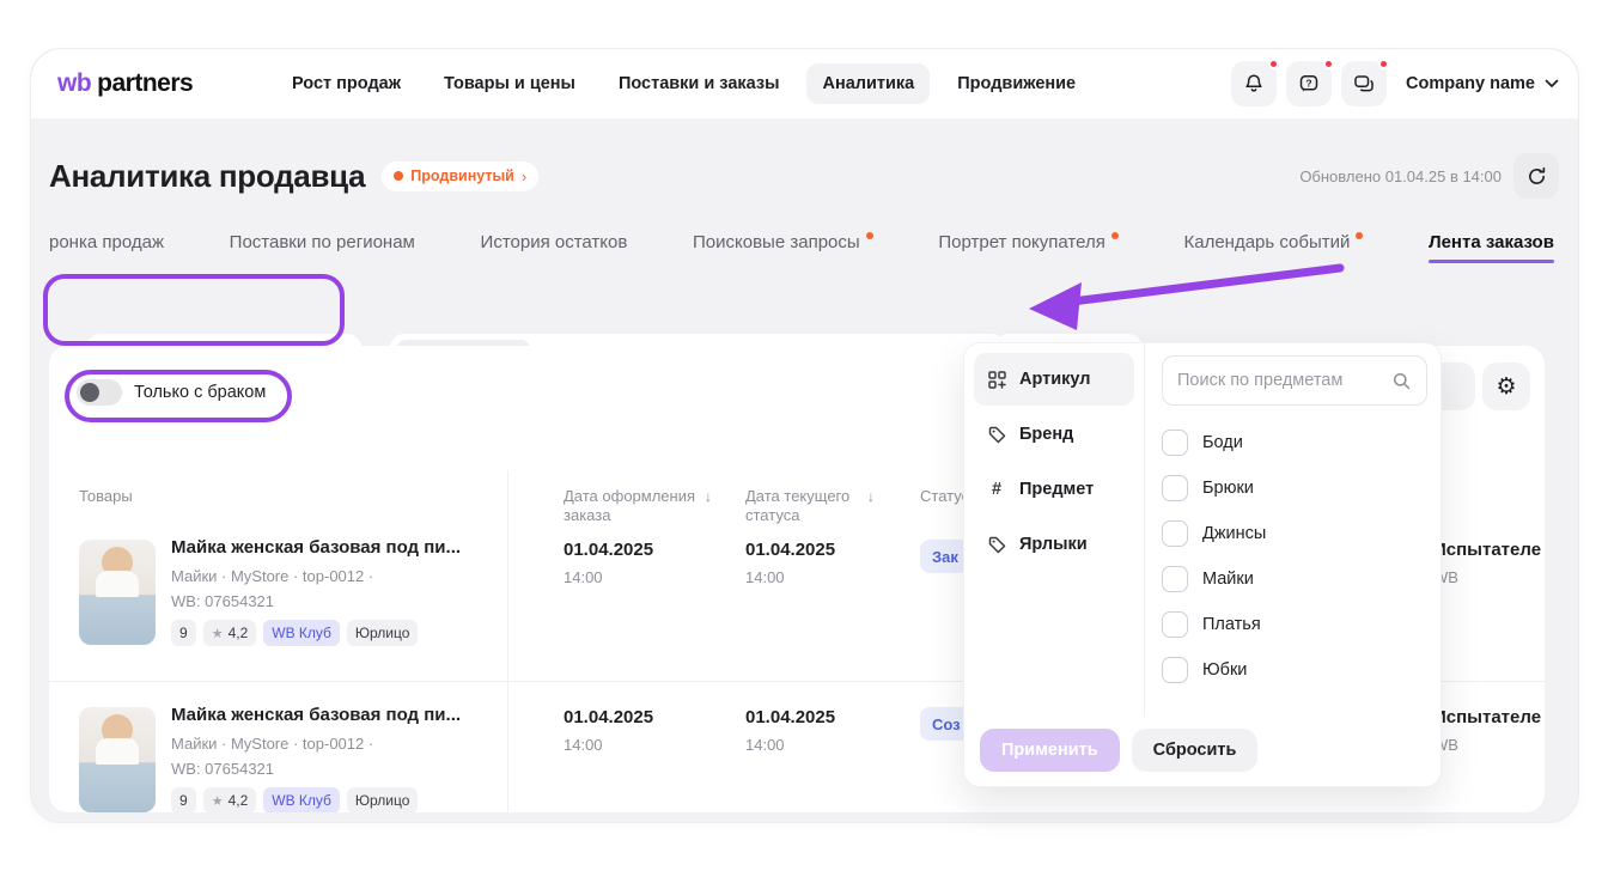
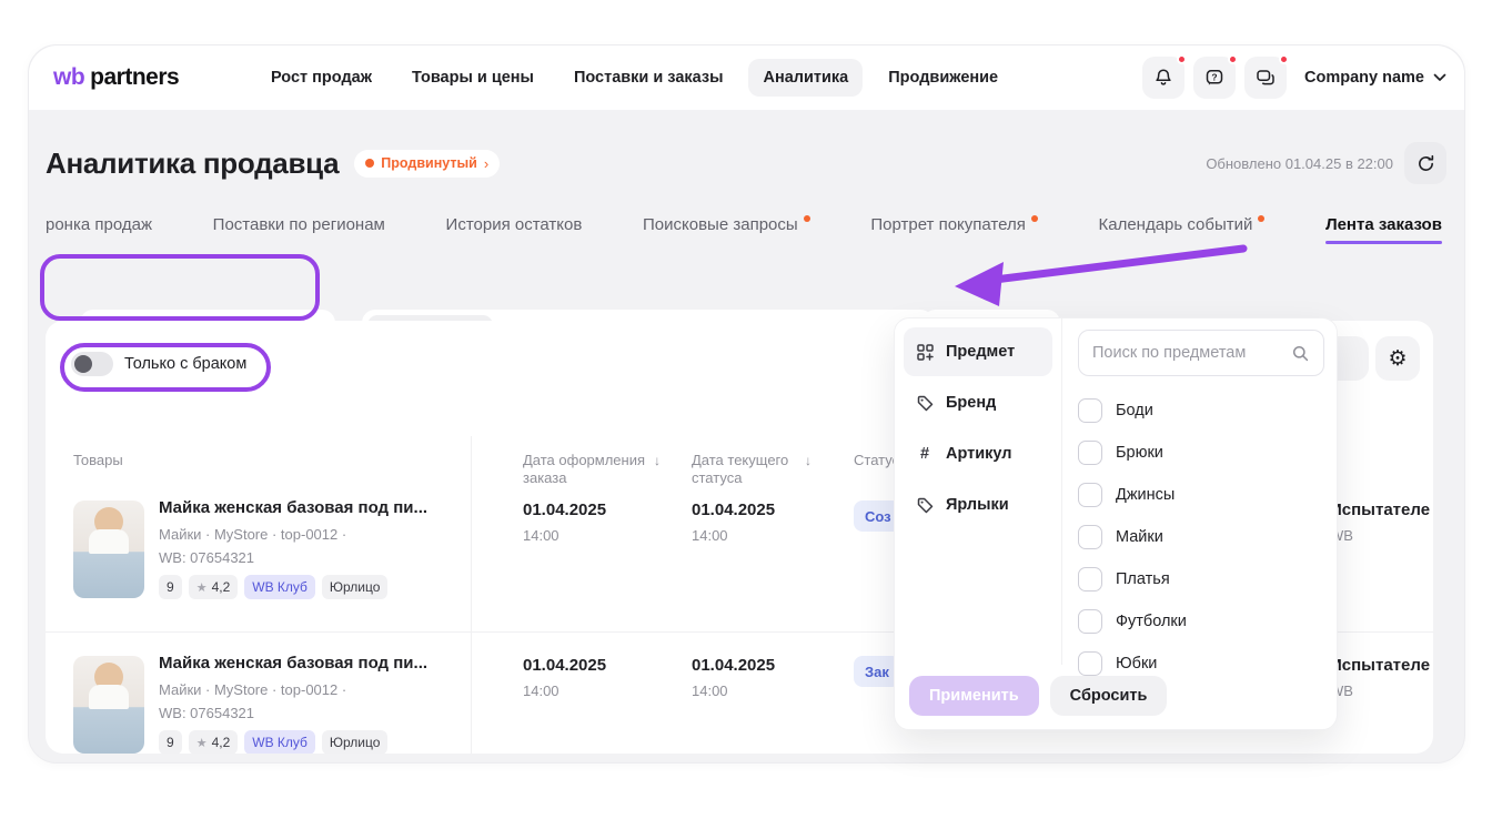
  wb
  partners
  Рост продаж
  Товары и цены
  Поставки и заказы
  Аналитика
  Продвижение
  ?
  Company name
  Аналитика продавца
  Продвинутый
  ›
- Обновлено 01.04.25 в 14:00
+ Обновлено 01.04.25 в 22:00
  ронка продаж
  Поставки по регионам
  История остатков
  Поисковые запросы
  Портрет покупателя
  Календарь событий
  Лента заказов
  Только с браком
  ⚙
  Товары
  Дата оформления заказа
  ↓
  Дата текущего статуса
  ↓
  Стату
  Майка женская базовая под пи...
  Майки · MyStore · top-0012 ·
  WB: 07654321
  9
  ★
  4,2
  WB Клуб
  Юрлицо
  01.04.2025
  14:00
  01.04.2025
  14:00
- Зак
+ Соз
  спытателе
  Майка женская базовая под пи...
  Майки · MyStore · top-0012 ·
  WB: 07654321
  9
  ★
  4,2
  WB Клуб
  Юрлицо
  01.04.2025
  14:00
  01.04.2025
  14:00
- Соз
+ Зак
  спытателе
- Артикул
+ Предмет
  Бренд
  #
- Предмет
+ Артикул
  Ярлыки
  Поиск по предметам
  Боди
  Брюки
  Джинсы
  Майки
  Платья
+ Футболки
  Юбки
  Применить
  Сбросить
